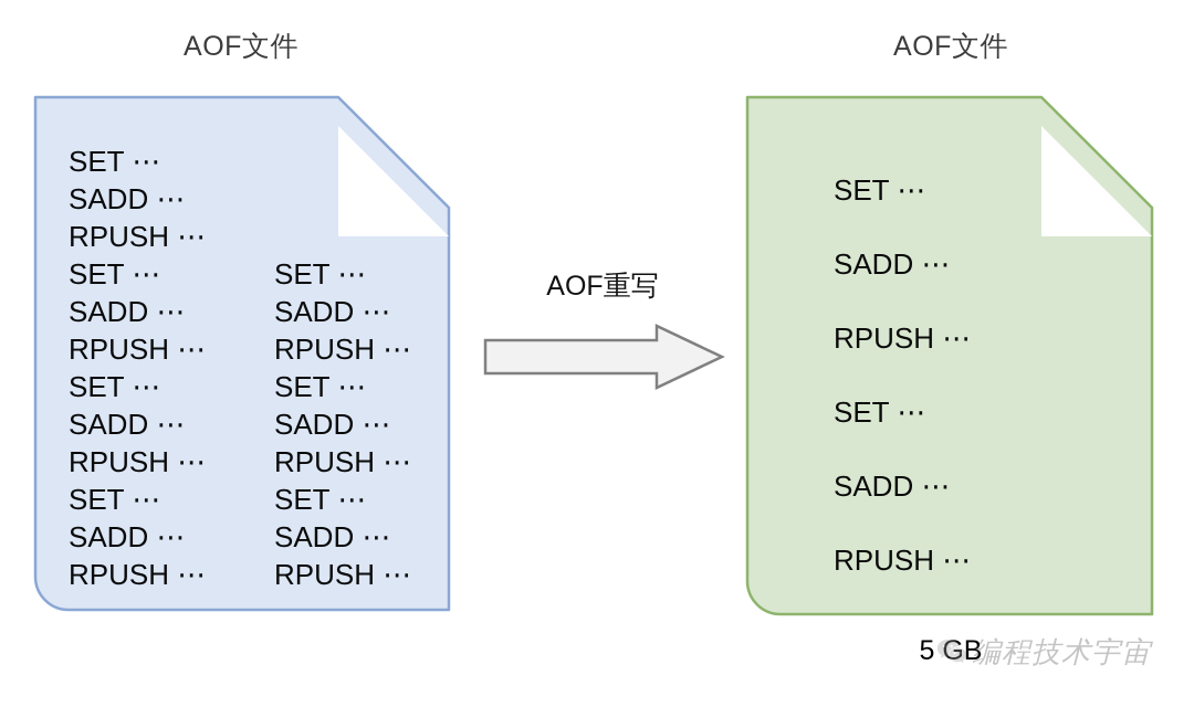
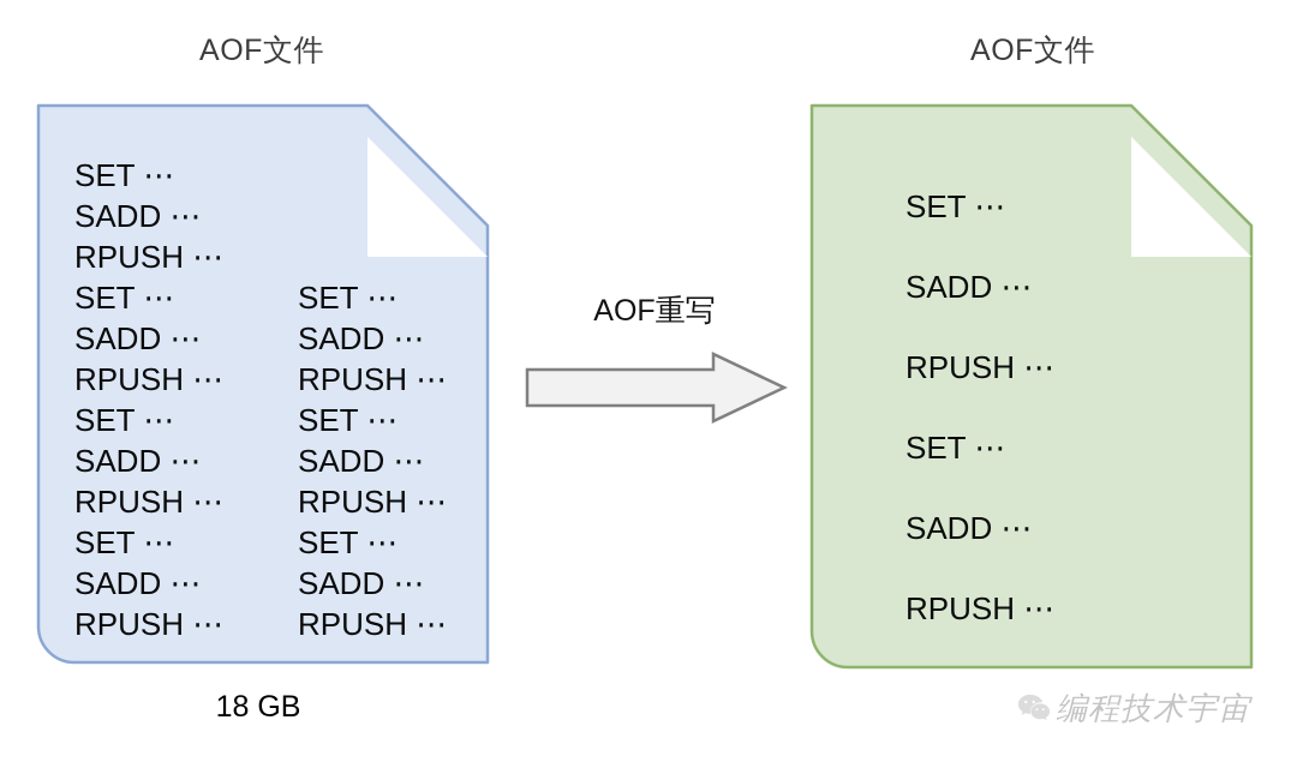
  AOF文件
  SET ⋯
  SADD ⋯
  RPUSH ⋯
  SET ⋯
  SADD ⋯
  RPUSH ⋯
  SET ⋯
  SADD ⋯
  RPUSH ⋯
  SET ⋯
  SADD ⋯
  RPUSH ⋯
  SET ⋯
  SADD ⋯
  RPUSH ⋯
  SET ⋯
  SADD ⋯
  RPUSH ⋯
  SET ⋯
  SADD ⋯
  RPUSH ⋯
+ 18 GB
  AOF重写
  AOF文件
  SET ⋯
  SADD ⋯
  RPUSH ⋯
  SET ⋯
  SADD ⋯
  RPUSH ⋯
- 5 GB
  编程技术宇宙
